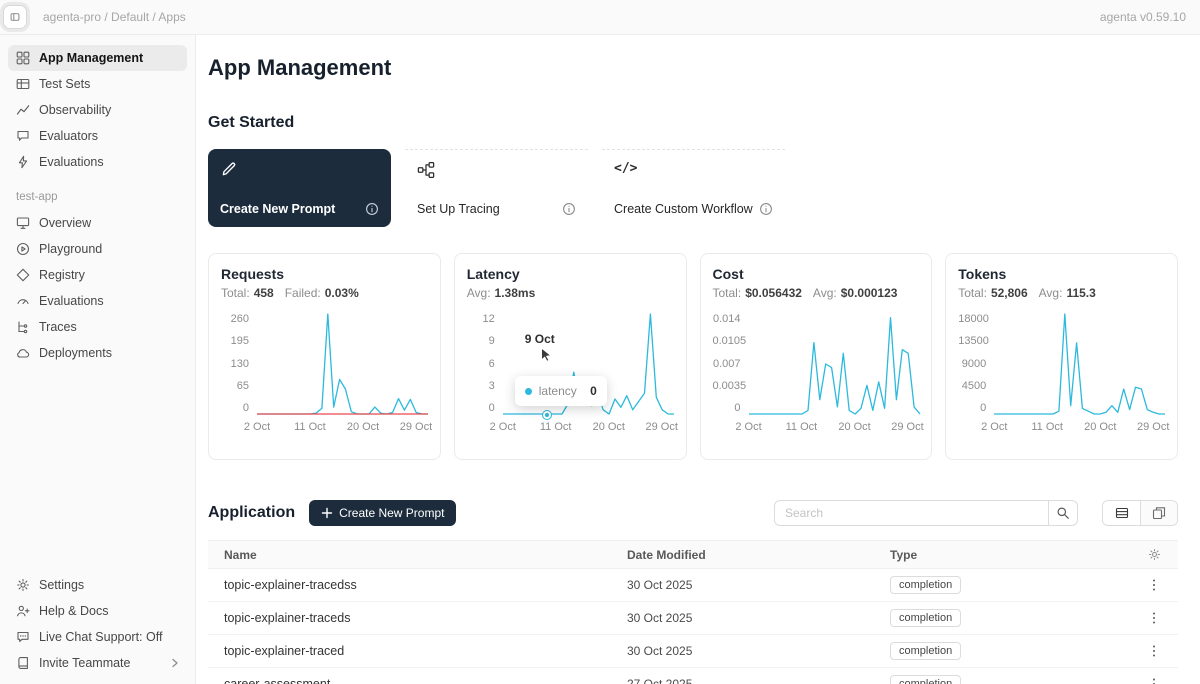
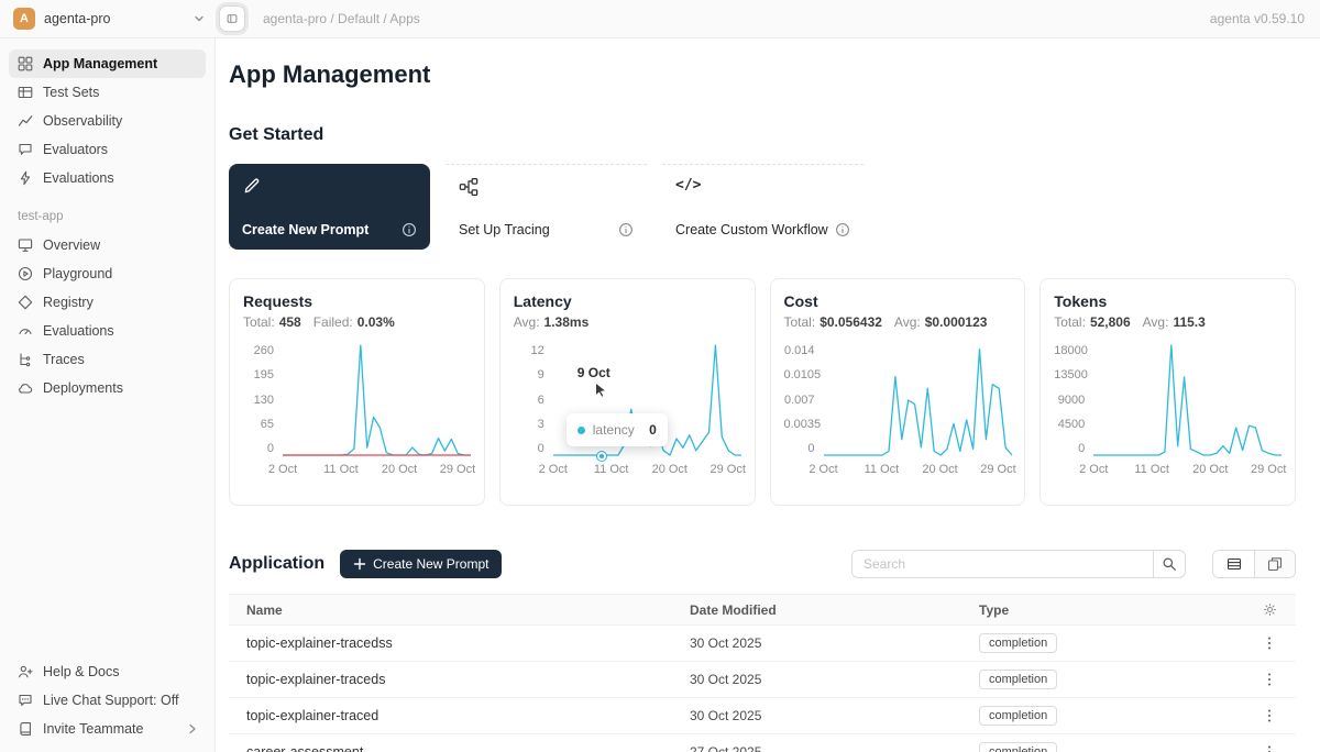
+ A
+ agenta-pro
  agenta-pro / Default / Apps
  agenta v0.59.10
  App Management
  Test Sets
  Observability
  Evaluators
  Evaluations
  test-app
  Overview
  Playground
  Registry
  Evaluations
  Traces
  Deployments
- Settings
  Help & Docs
  Live Chat Support: Off
  Invite Teammate
  App Management
  Get Started
  Create New Prompt
  Set Up Tracing
  </>
  Create Custom Workflow
  Requests
  Total:
  458
  Failed:
  0.03%
  260
  195
  130
  65
  0
  2 Oct
  11 Oct
  20 Oct
  29 Oct
  Latency
  Avg:
  1.38ms
  12
  9
  6
  3
  0
  2 Oct
  11 Oct
  20 Oct
  29 Oct
  9 Oct
  latency
  0
  Cost
  Total:
  $0.056432
  Avg:
  $0.000123
  0.014
  0.0105
  0.007
  0.0035
  0
  2 Oct
  11 Oct
  20 Oct
  29 Oct
  Tokens
  Total:
  52,806
  Avg:
  115.3
  18000
  13500
  9000
  4500
  0
  2 Oct
  11 Oct
  20 Oct
  29 Oct
  Application
  Create New Prompt
  Search
  Name
  Date Modified
  Type
  topic-explainer-tracedss
  30 Oct 2025
  completion
  topic-explainer-traceds
  30 Oct 2025
  completion
  topic-explainer-traced
  30 Oct 2025
  completion
